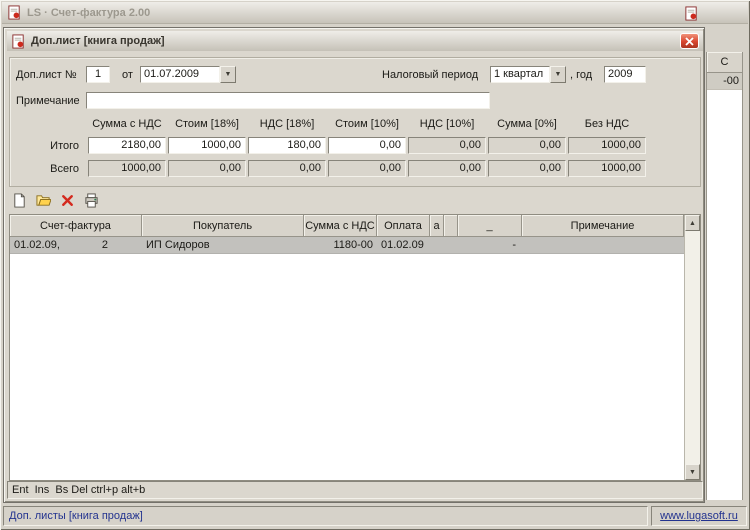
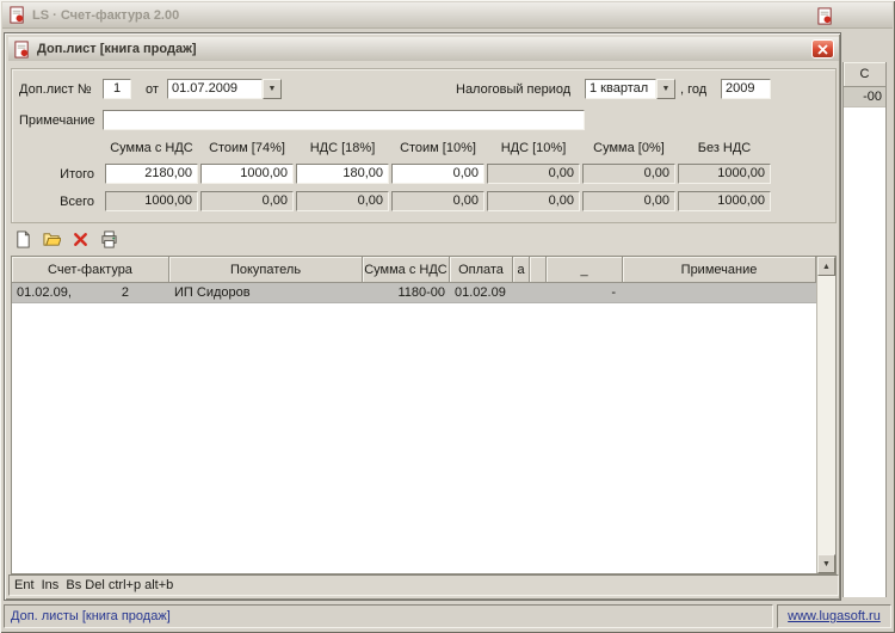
  LS · Счет-фактура 2.00
  С
  -00
  Доп.лист [книга продаж]
  Доп.лист №
  1
  от
  01.07.2009
  Налоговый период
  1 квартал
  , год
  2009
  Примечание
  Сумма с НДС
- Стоим [18%]
+ Стоим [74%]
  НДС [18%]
  Стоим [10%]
  НДС [10%]
  Сумма [0%]
  Без НДС
  Итого
  2180,00
  1000,00
  180,00
  0,00
  0,00
  0,00
  1000,00
  Всего
  1000,00
  0,00
  0,00
  0,00
  0,00
  0,00
  1000,00
  Счет-фактура
  Покупатель
  Сумма с НДС
  Оплата
  а
  _
  Примечание
  01.02.09,
  2
  ИП Сидоров
  1180-00
  01.02.09
  -
  Ent Ins Bs Del ctrl+p alt+b
  Доп. листы [книга продаж]
  www.lugasoft.ru
